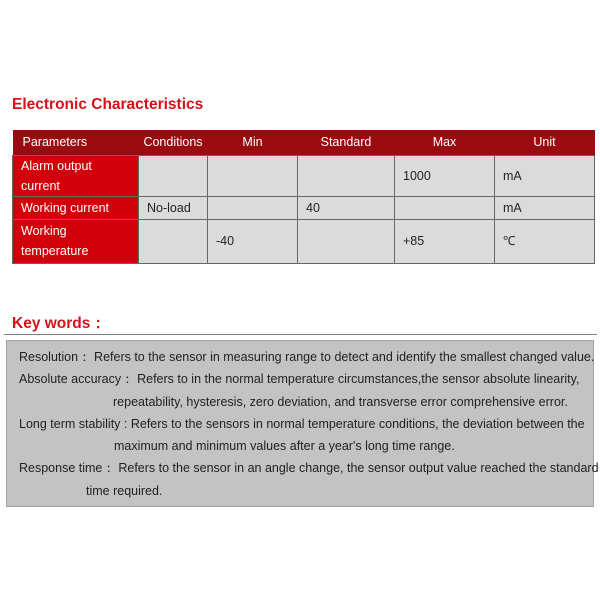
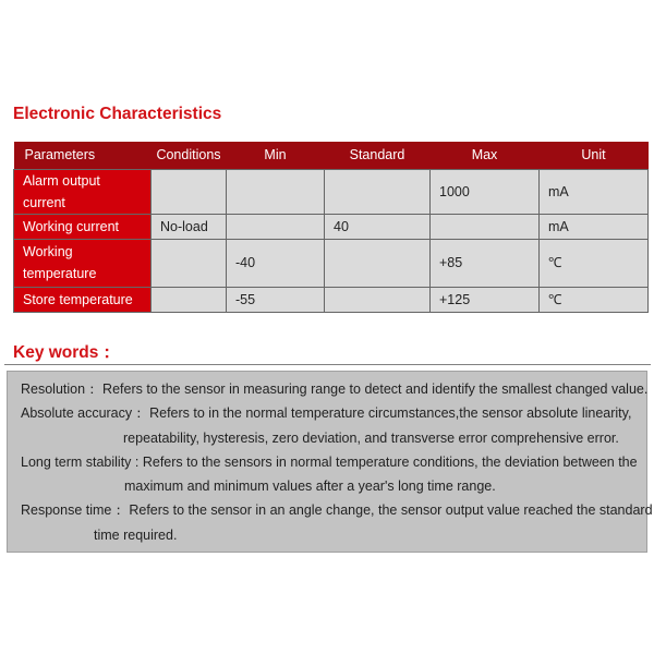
  Electronic Characteristics
  Parameters	Conditions	Min	Standard	Max	Unit
  Alarm output current				1000	mA
  Working current	No-load		40		mA
  Working temperature		-40		+85	℃
+ Store temperature		-55		+125	℃
  Key words：
  Resolution： Refers to the sensor in measuring range to detect and identify the smallest changed value.
  Absolute accuracy： Refers to in the normal temperature circumstances,the sensor absolute linearity,
  repeatability, hysteresis, zero deviation, and transverse error comprehensive error.
  Long term stability : Refers to the sensors in normal temperature conditions, the deviation between the
  maximum and minimum values after a year's long time range.
  Response time： Refers to the sensor in an angle change, the sensor output value reached the standard
  time required.
